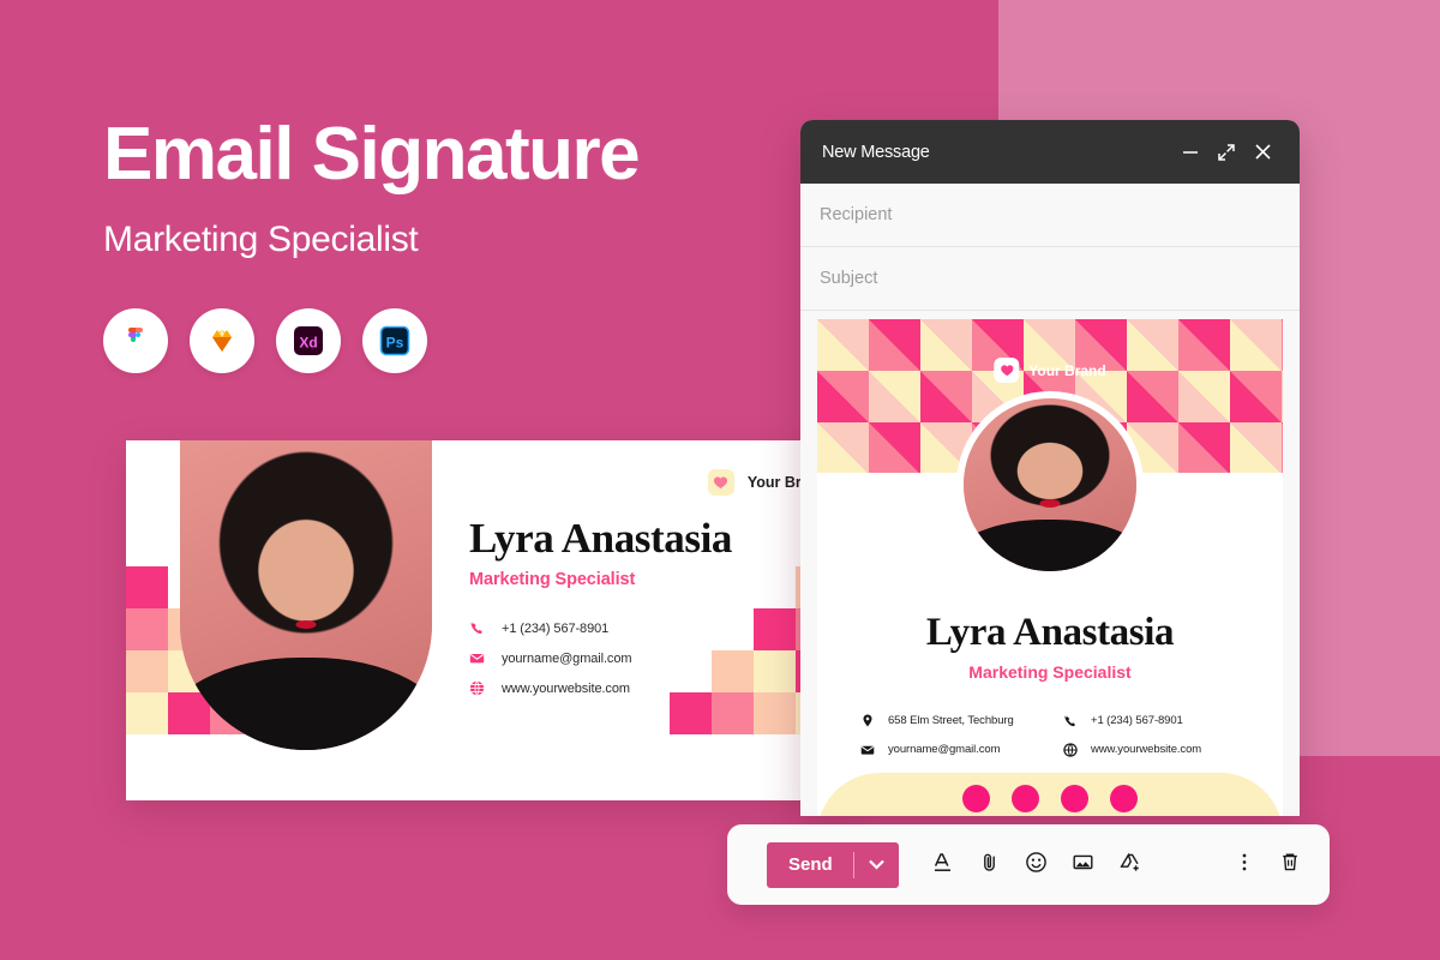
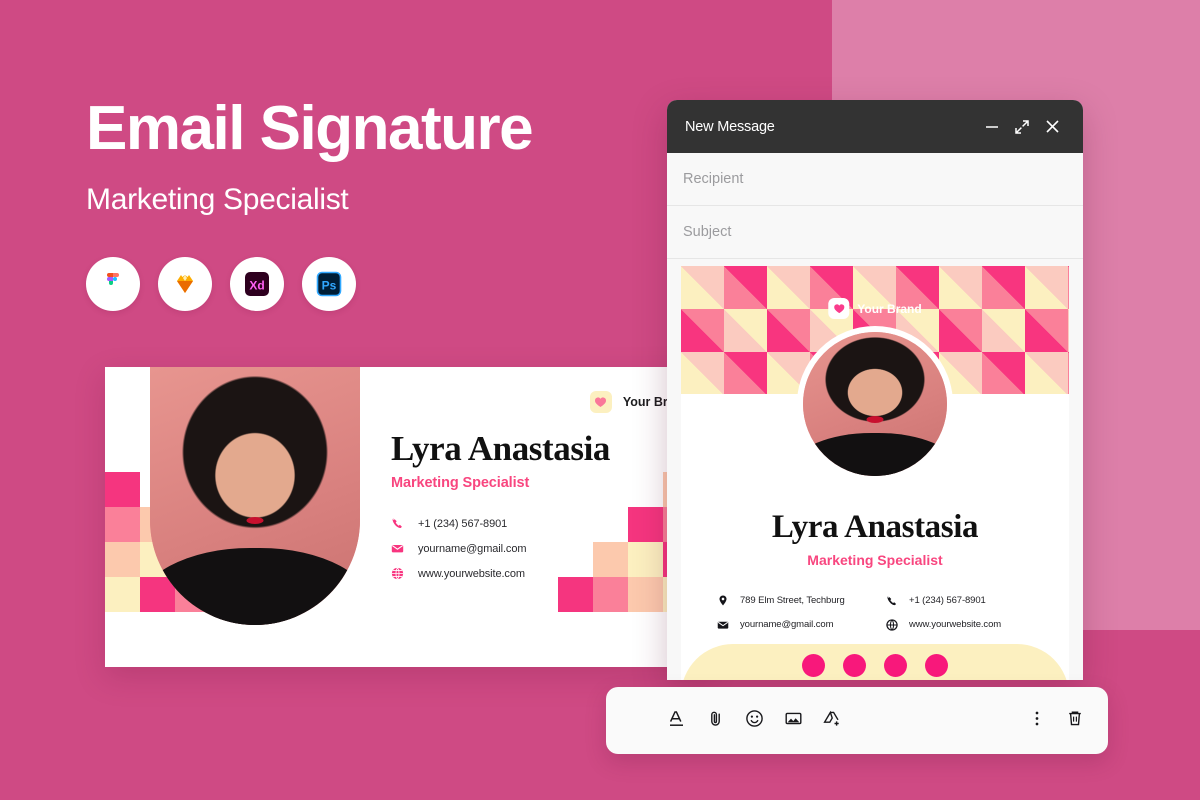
  Email Signature
  Marketing Specialist
  Xd
  Ps
  Lyra Anastasia
  Marketing Specialist
  +1 (234) 567-8901
  yourname@gmail.com
  www.yourwebsite.com
  New Message
  Recipient
  Subject
  Your Brand
  Lyra Anastasia
  Marketing Specialist
- 658 Elm Street, Techburg
+ 789 Elm Street, Techburg
  +1 (234) 567-8901
  yourname@gmail.com
  www.yourwebsite.com
- Send
